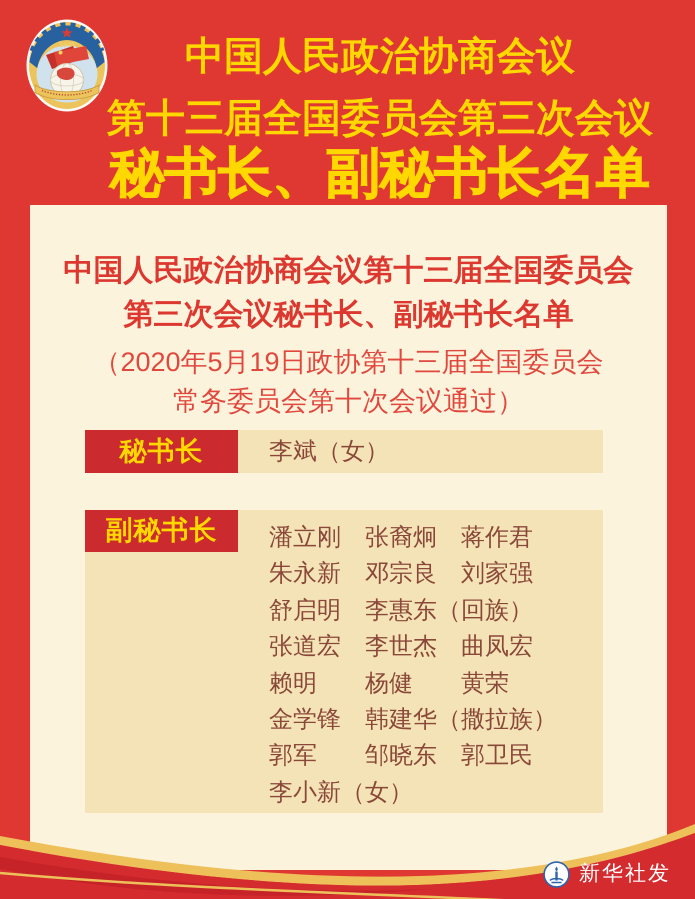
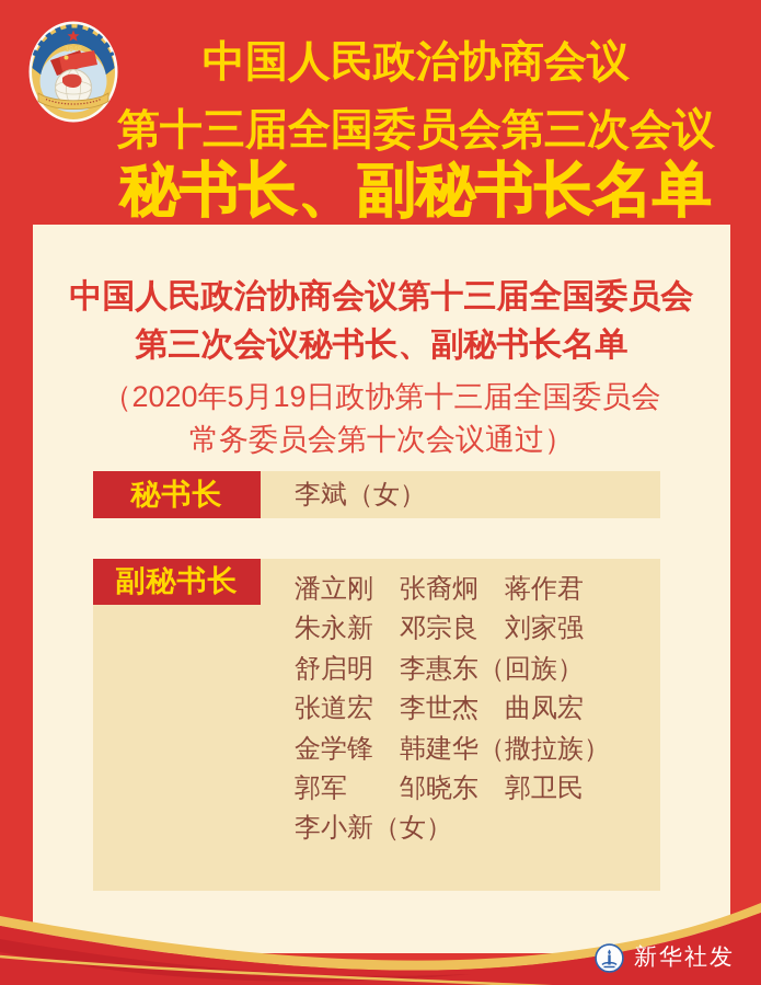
  中国人民政治协商会议
  第十三届全国委员会第三次会议
  秘书长、副秘书长名单
  中国人民政治协商会议第十三届全国委员会
  第三次会议秘书长、副秘书长名单
  （2020年5月19日政协第十三届全国委员会
  常务委员会第十次会议通过）
  秘书长
  李斌（女）
  副秘书长
  潘立刚 张裔炯 蒋作君
  朱永新 邓宗良 刘家强
  舒启明 李惠东（回族）
  张道宏 李世杰 曲凤宏
- 赖明 杨健 黄荣
  金学锋 韩建华（撒拉族）
  郭军 邹晓东 郭卫民
  李小新（女）
  新华社发
